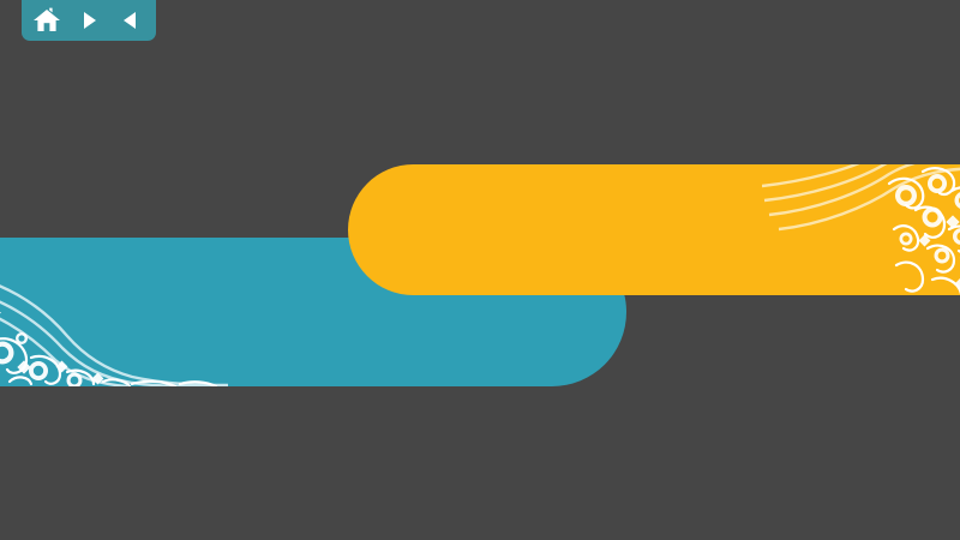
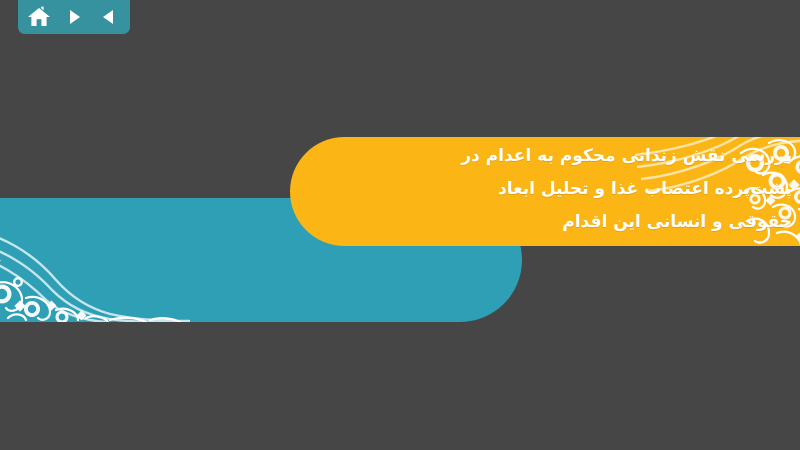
+ بررسی نقش زندانی محکوم به اعدام در
+ پشت‌پرده اعتصاب غذا و تحلیل ابعاد
+ حقوقی و انسانی این اقدام
